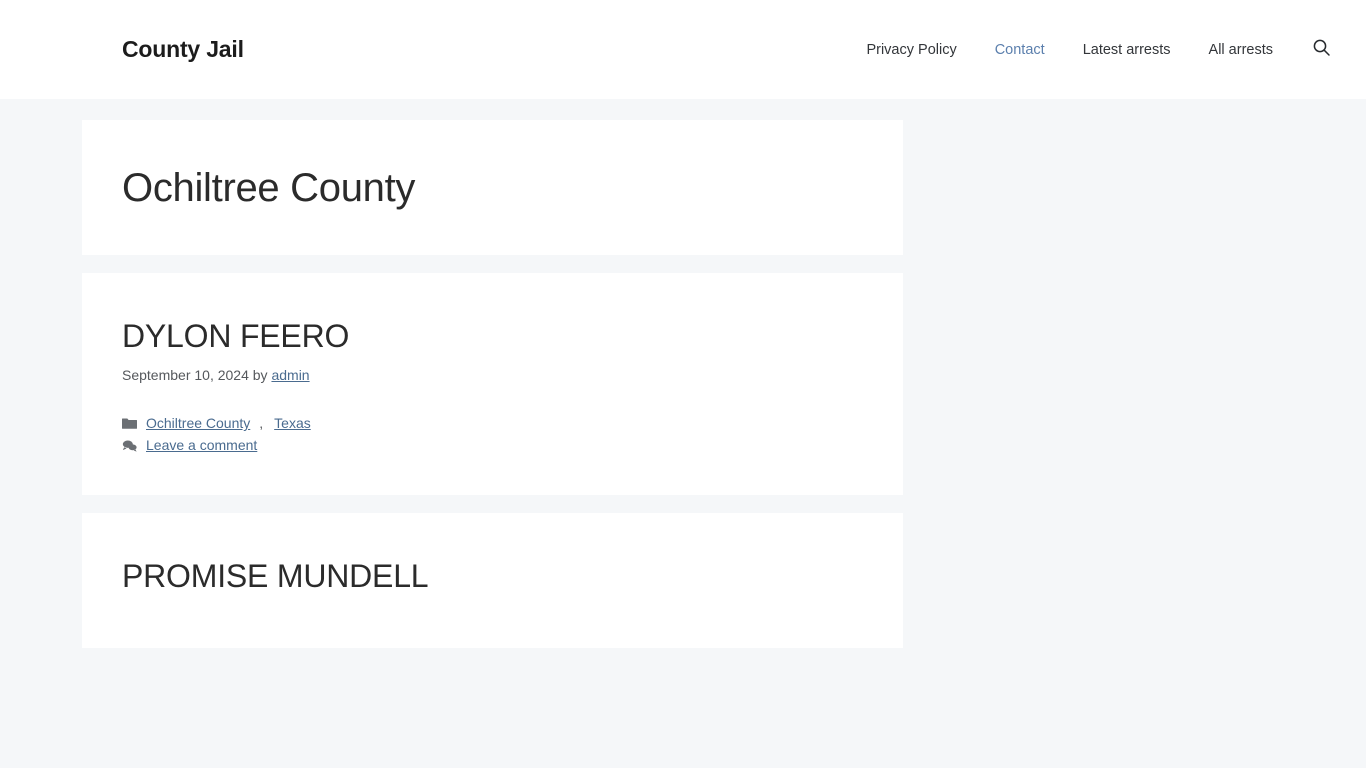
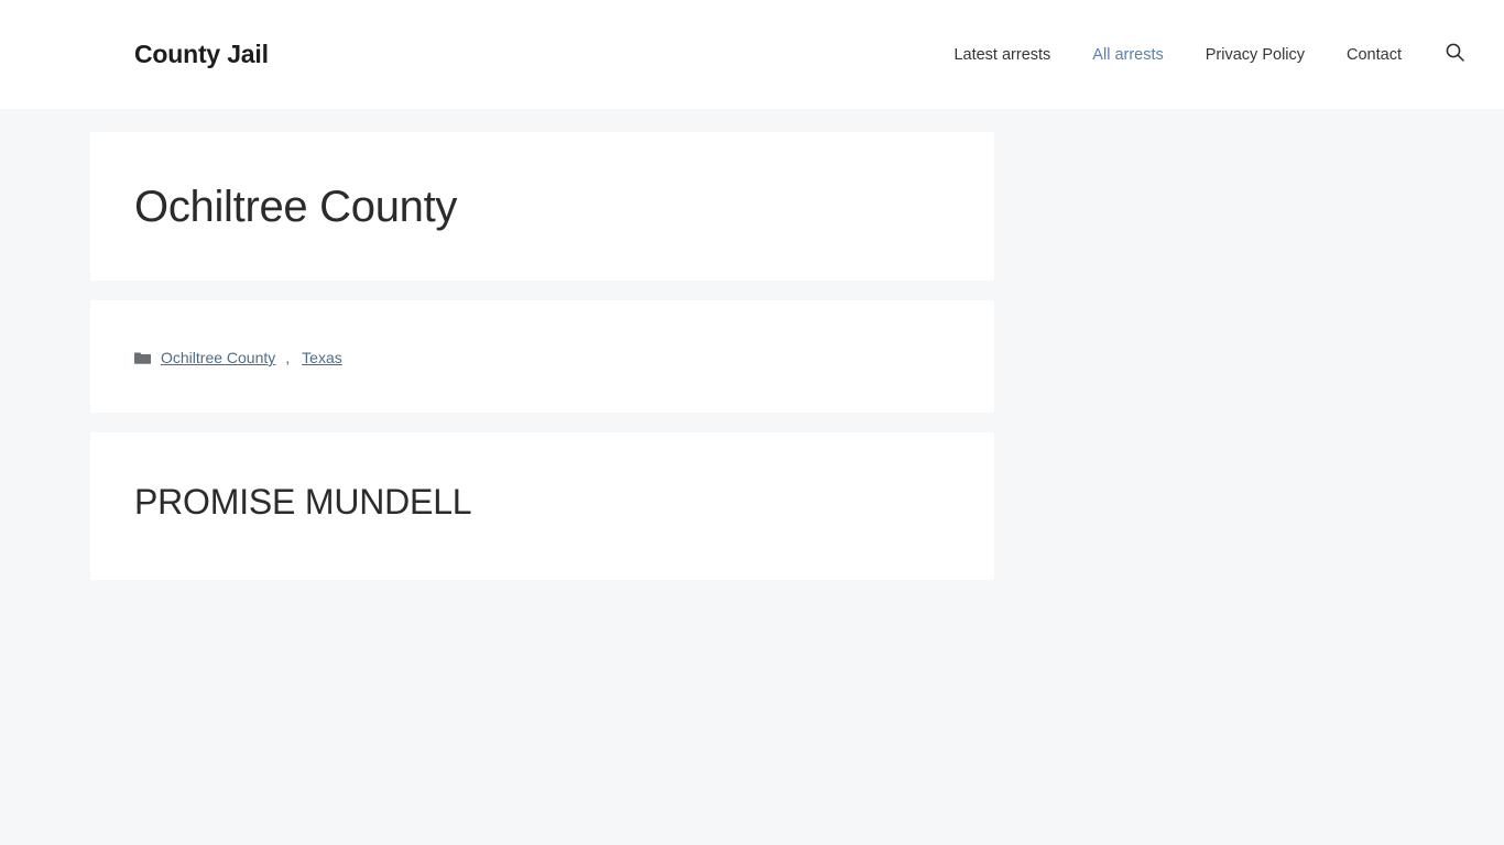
  County Jail
- Privacy Policy
+ Latest arrests
- Contact
+ All arrests
- Latest arrests
+ Privacy Policy
- All arrests
+ Contact
  Ochiltree County
- DYLON FEERO
- September 10, 2024 by admin
  Ochiltree County
  ,
  Texas
- Leave a comment
  PROMISE MUNDELL
